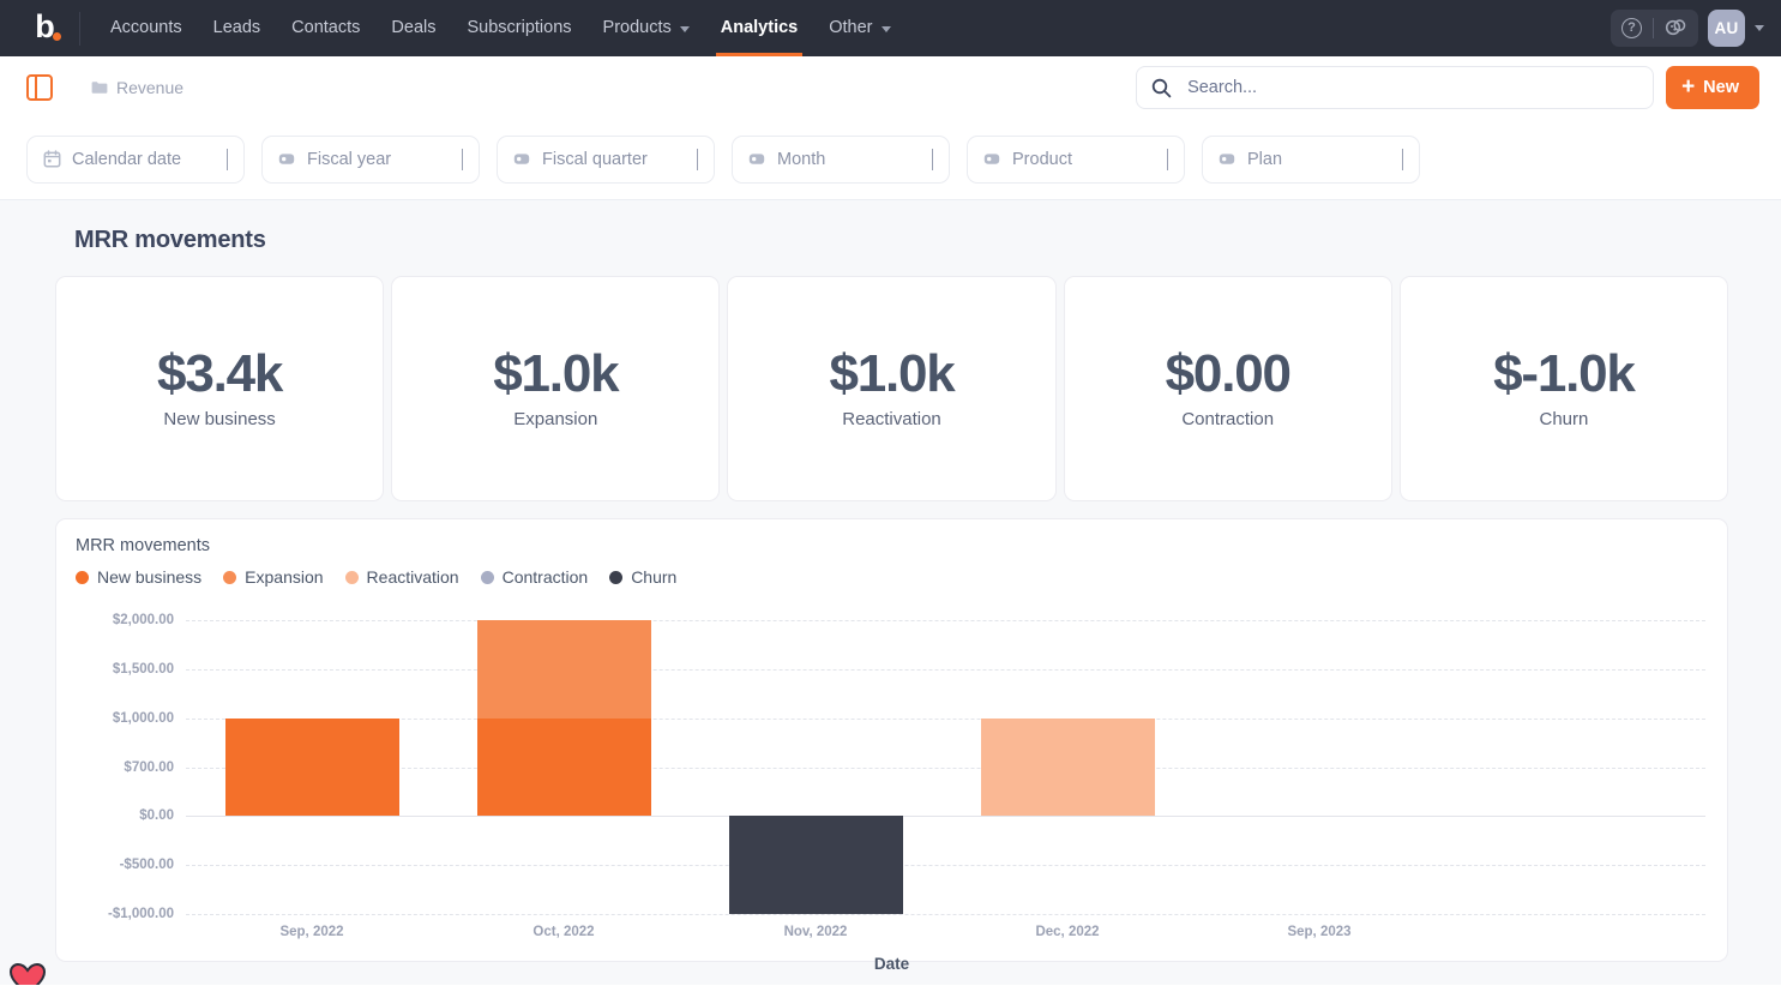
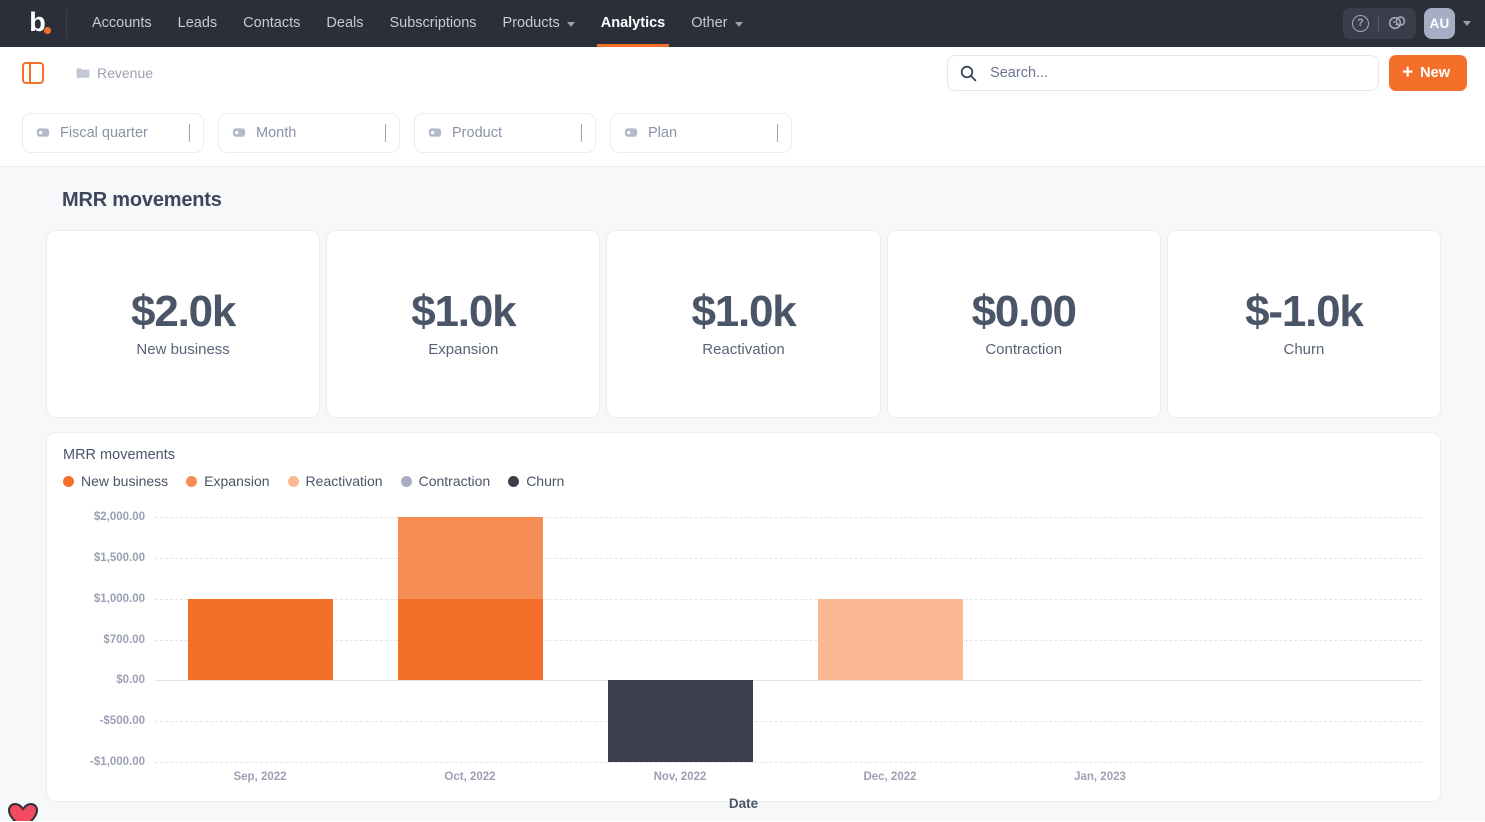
  b
  Accounts
  Leads
  Contacts
  Deals
  Subscriptions
  Products
  Analytics
  Other
  ?
  AU
  Revenue
  Search...
  +
  New
- Calendar date
- Fiscal year
  Fiscal quarter
  Month
  Product
  Plan
  MRR movements
- $3.4k
+ $2.0k
  New business
  $1.0k
  Expansion
  $1.0k
  Reactivation
  $0.00
  Contraction
  $-1.0k
  Churn
  MRR movements
  New business
  Expansion
  Reactivation
  Contraction
  Churn
  $2,000.00
  $1,500.00
  $1,000.00
  $700.00
  $0.00
  -$500.00
  -$1,000.00
  Sep, 2022
  Oct, 2022
  Nov, 2022
  Dec, 2022
- Sep, 2023
+ Jan, 2023
  Date
